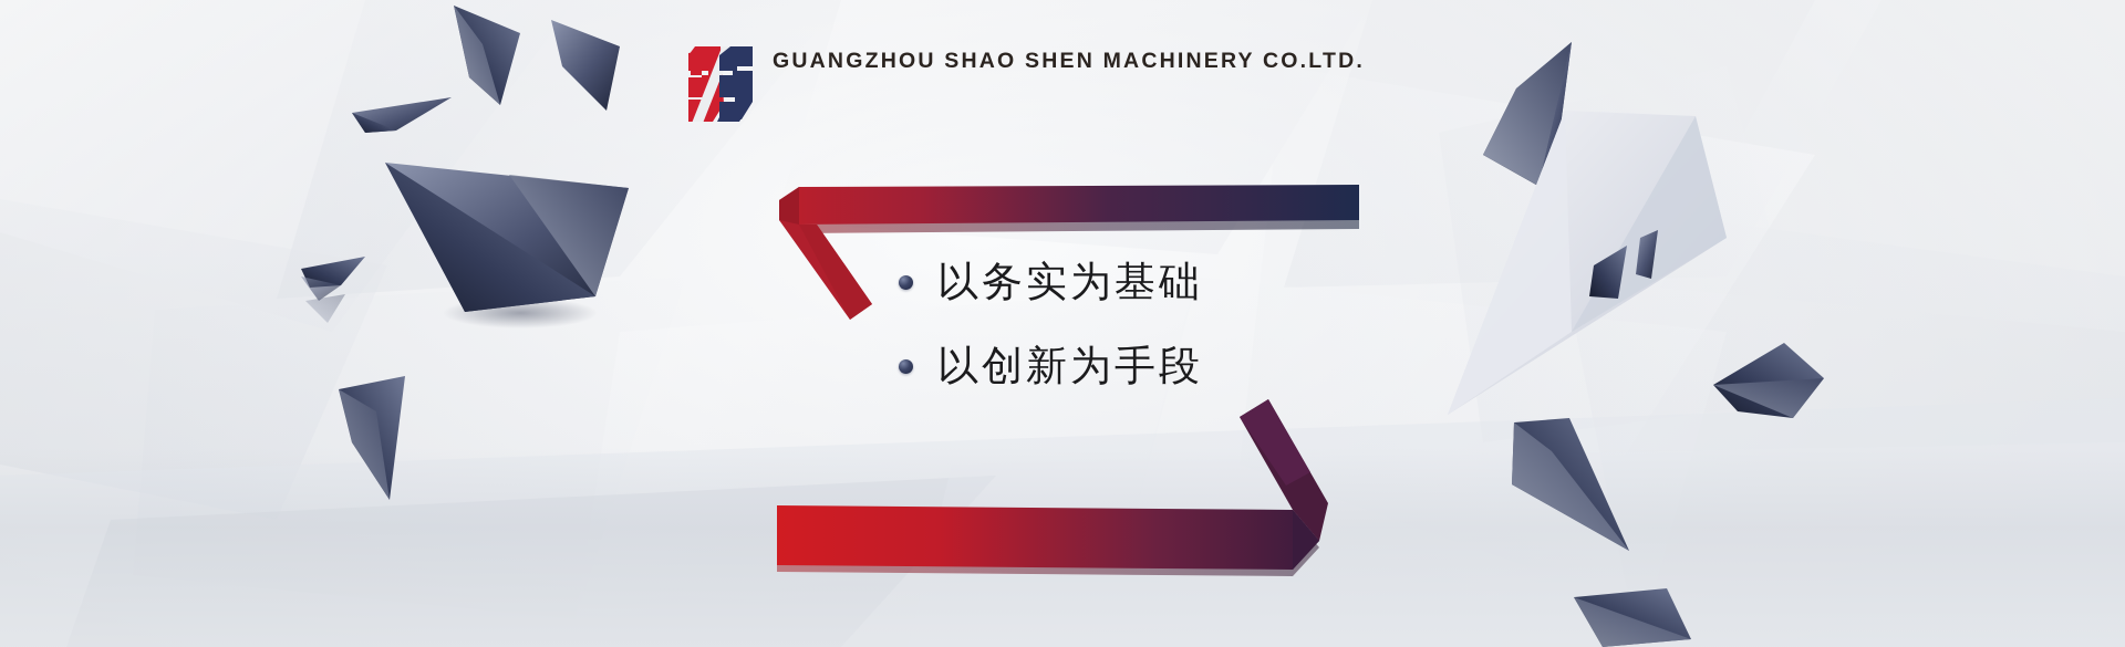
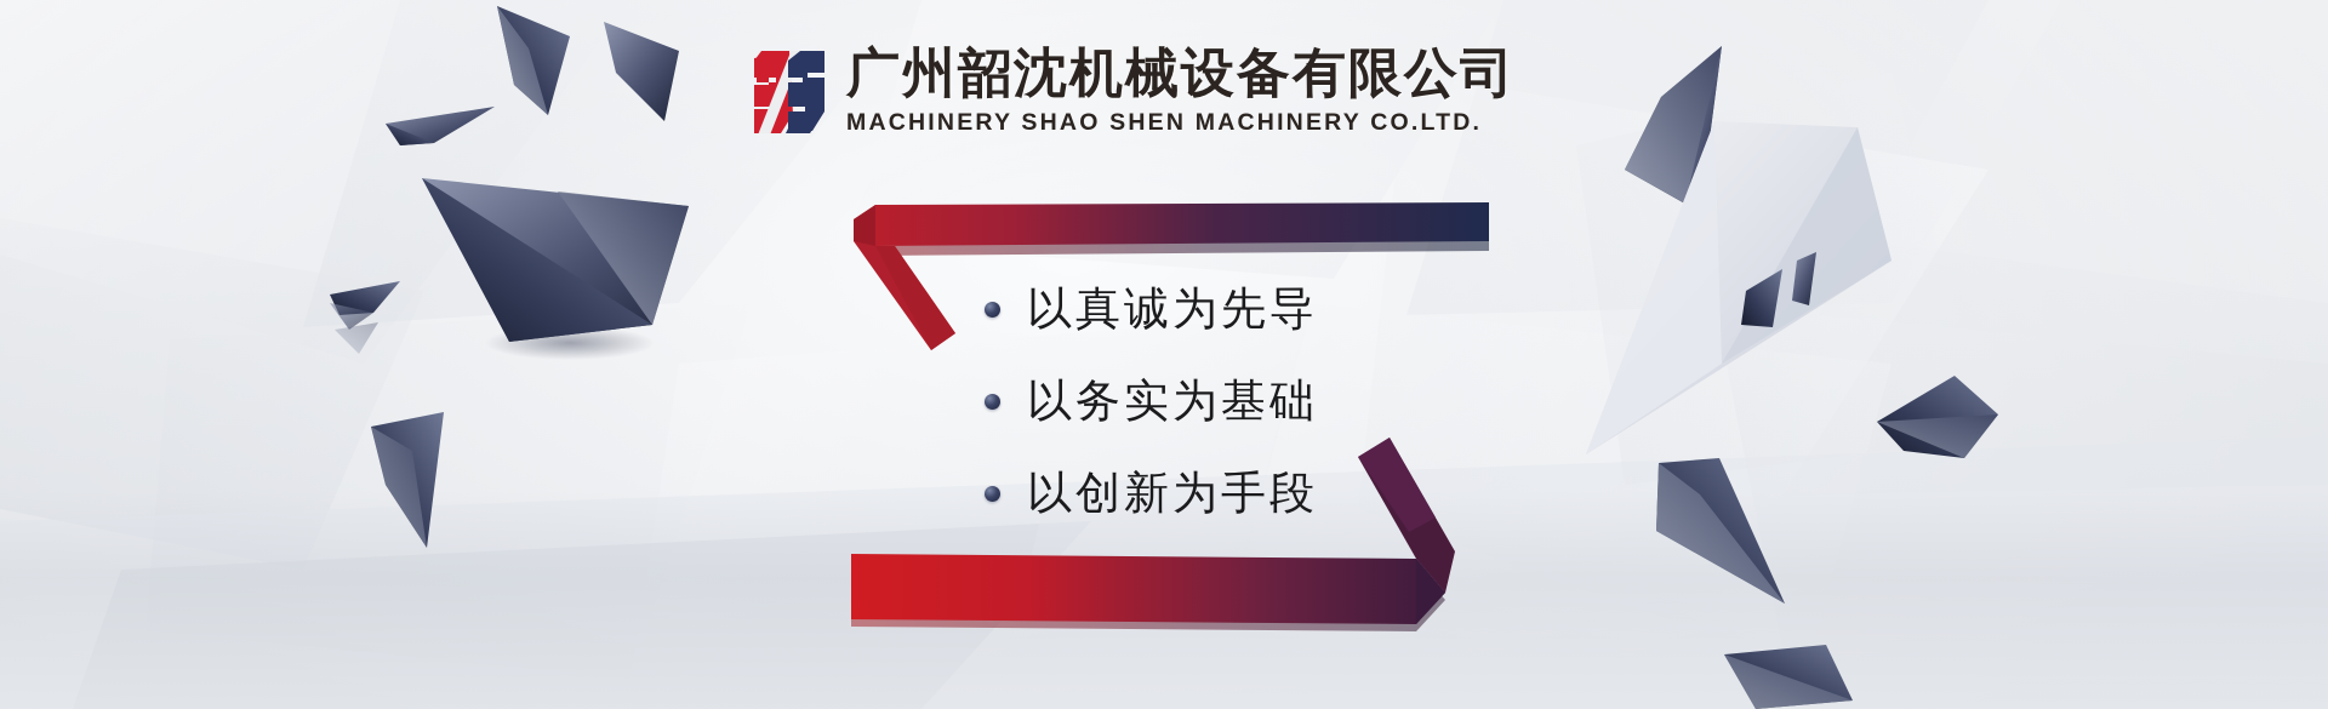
+ 广州韶沈机械设备有限公司
- GUANGZHOU SHAO SHEN MACHINERY CO.LTD.
+ MACHINERY SHAO SHEN MACHINERY CO.LTD.
+ 以真诚为先导
  以务实为基础
  以创新为手段
